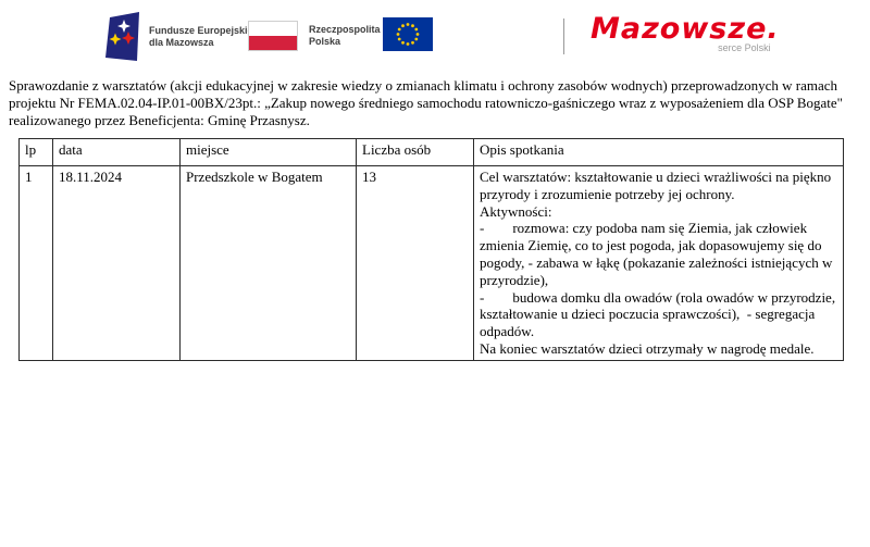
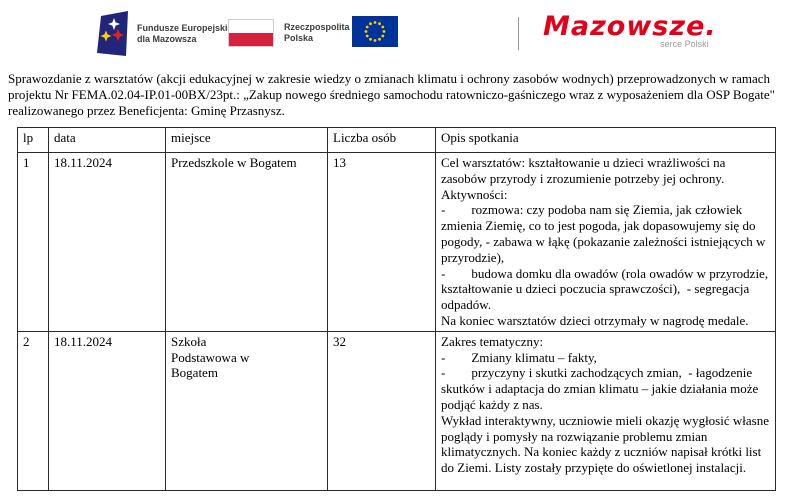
  Fundusze Europejski
  dla Mazowsza
  Rzeczpospolita
  Polska
  Mazowsze.
  serce Polski
  Sprawozdanie z warsztatów (akcji edukacyjnej w zakresie wiedzy o zmianach klimatu i ochrony zasobów wodnych) przeprowadzonych w ramach projektu Nr FEMA.02.04-IP.01-00BX/23pt.: „Zakup nowego średniego samochodu ratowniczo-gaśniczego wraz z wyposażeniem dla OSP Bogate" realizowanego przez Beneficjenta: Gminę Przasnysz.
  lp	data	miejsce	Liczba osób	Opis spotkania
- 1	18.11.2024	Przedszkole w Bogatem	13	Cel warsztatów: kształtowanie u dzieci wrażliwości na piękno przyrody i zrozumienie potrzeby jej ochrony. Aktywności: - rozmowa: czy podoba nam się Ziemia, jak człowiek zmienia Ziemię, co to jest pogoda, jak dopasowujemy się do pogody, - zabawa w łąkę (pokazanie zależności istniejących w przyrodzie), - budowa domku dla owadów (rola owadów w przyrodzie, kształtowanie u dzieci poczucia sprawczości), - segregacja odpadów. Na koniec warsztatów dzieci otrzymały w nagrodę medale.
+ 1	18.11.2024	Przedszkole w Bogatem	13	Cel warsztatów: kształtowanie u dzieci wrażliwości na zasobów przyrody i zrozumienie potrzeby jej ochrony. Aktywności: - rozmowa: czy podoba nam się Ziemia, jak człowiek zmienia Ziemię, co to jest pogoda, jak dopasowujemy się do pogody, - zabawa w łąkę (pokazanie zależności istniejących w przyrodzie), - budowa domku dla owadów (rola owadów w przyrodzie, kształtowanie u dzieci poczucia sprawczości), - segregacja odpadów. Na koniec warsztatów dzieci otrzymały w nagrodę medale.
+ 2	18.11.2024	Szkoła Podstawowa w Bogatem	32	Zakres tematyczny: - Zmiany klimatu – fakty, - przyczyny i skutki zachodzących zmian, - łagodzenie skutków i adaptacja do zmian klimatu – jakie działania może podjąć każdy z nas. Wykład interaktywny, uczniowie mieli okazję wygłosić własne poglądy i pomysły na rozwiązanie problemu zmian klimatycznych. Na koniec każdy z uczniów napisał krótki list do Ziemi. Listy zostały przypięte do oświetlonej instalacji.
